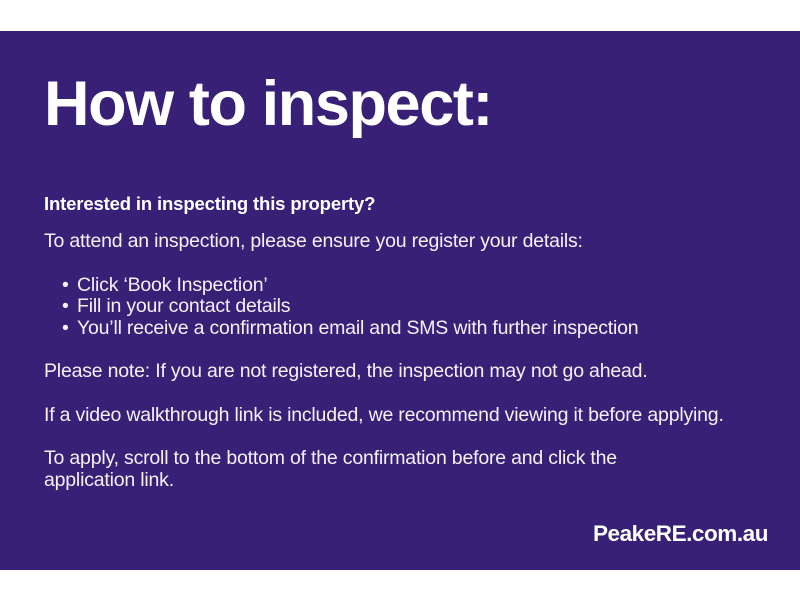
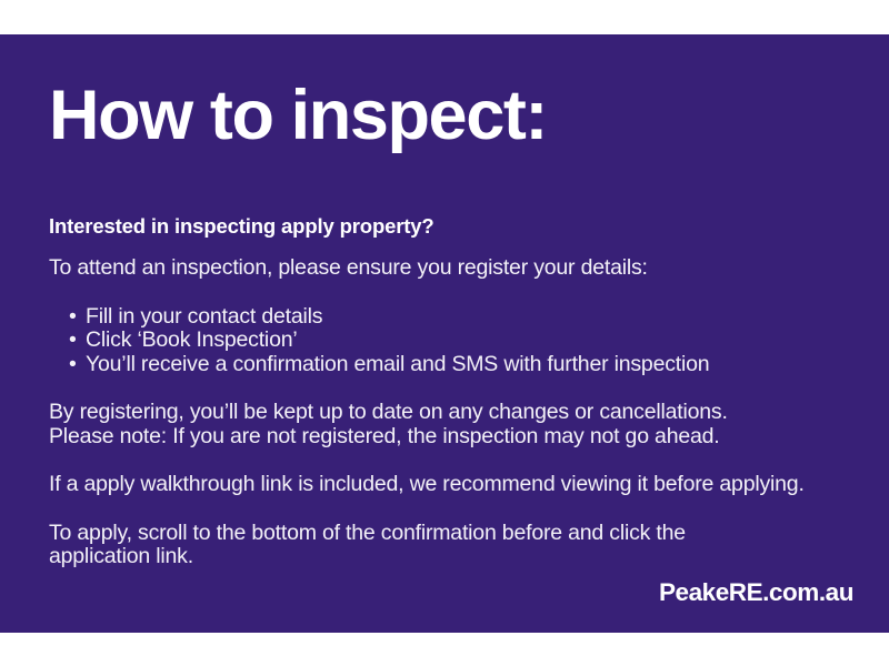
  How to inspect:
- Interested in inspecting this property?
+ Interested in inspecting apply property?
  To attend an inspection, please ensure you register your details:
  •
- Click ‘Book Inspection’
+ Fill in your contact details
  •
- Fill in your contact details
+ Click ‘Book Inspection’
  •
  You’ll receive a confirmation email and SMS with further inspection
+ By registering, you’ll be kept up to date on any changes or cancellations.
  Please note: If you are not registered, the inspection may not go ahead.
- If a video walkthrough link is included, we recommend viewing it before applying.
+ If a apply walkthrough link is included, we recommend viewing it before applying.
  To apply, scroll to the bottom of the confirmation before and click the
  application link.
  PeakeRE.com.au
